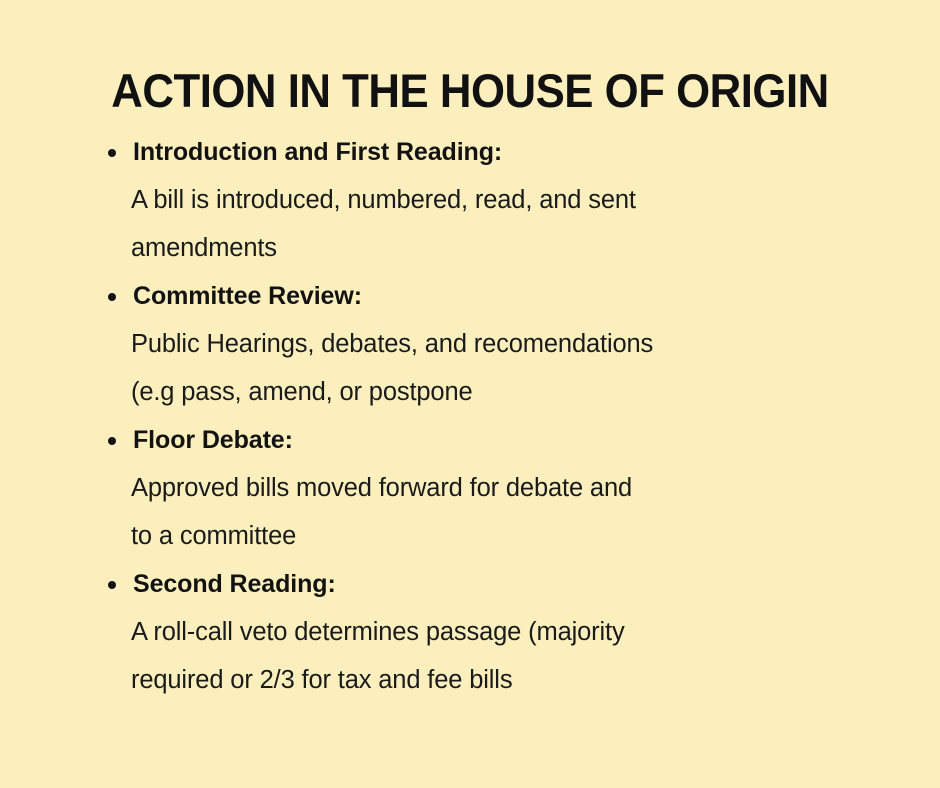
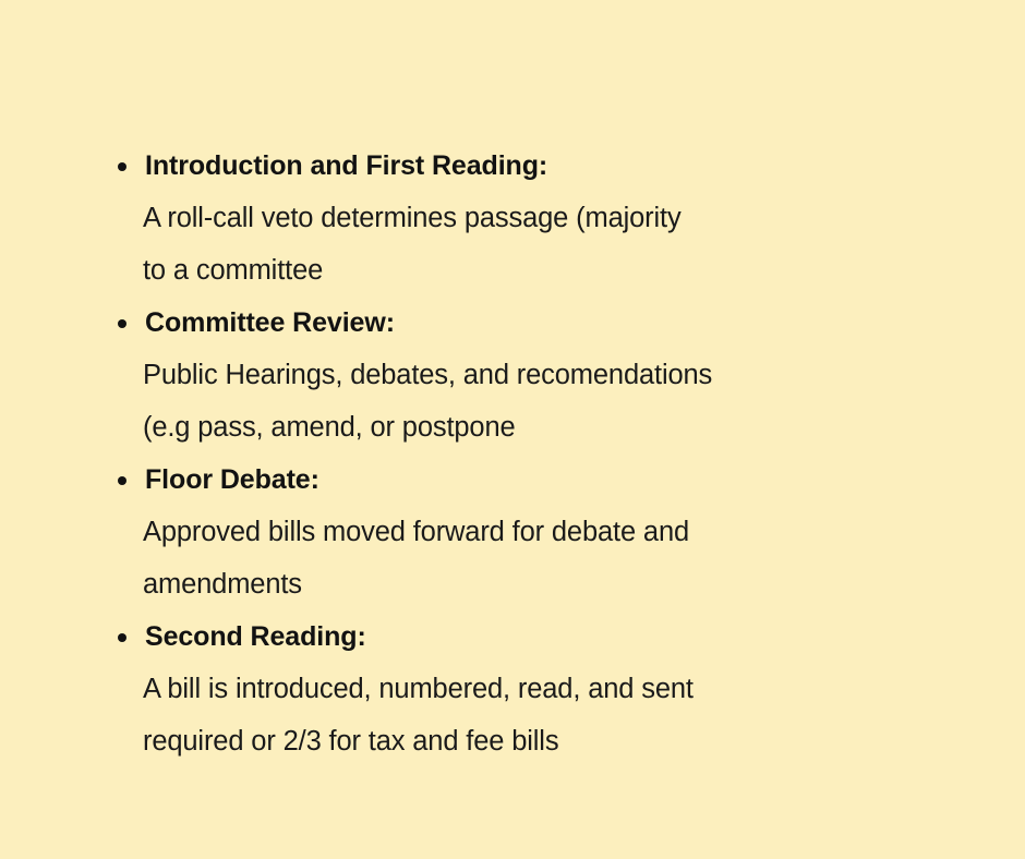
- ACTION IN THE HOUSE OF ORIGIN
  Introduction and First Reading:
- A bill is introduced, numbered, read, and sent
+ A roll-call veto determines passage (majority
- amendments
+ to a committee
  Committee Review:
  Public Hearings, debates, and recomendations
  (e.g pass, amend, or postpone
  Floor Debate:
  Approved bills moved forward for debate and
- to a committee
+ amendments
  Second Reading:
- A roll-call veto determines passage (majority
+ A bill is introduced, numbered, read, and sent
  required or 2/3 for tax and fee bills
